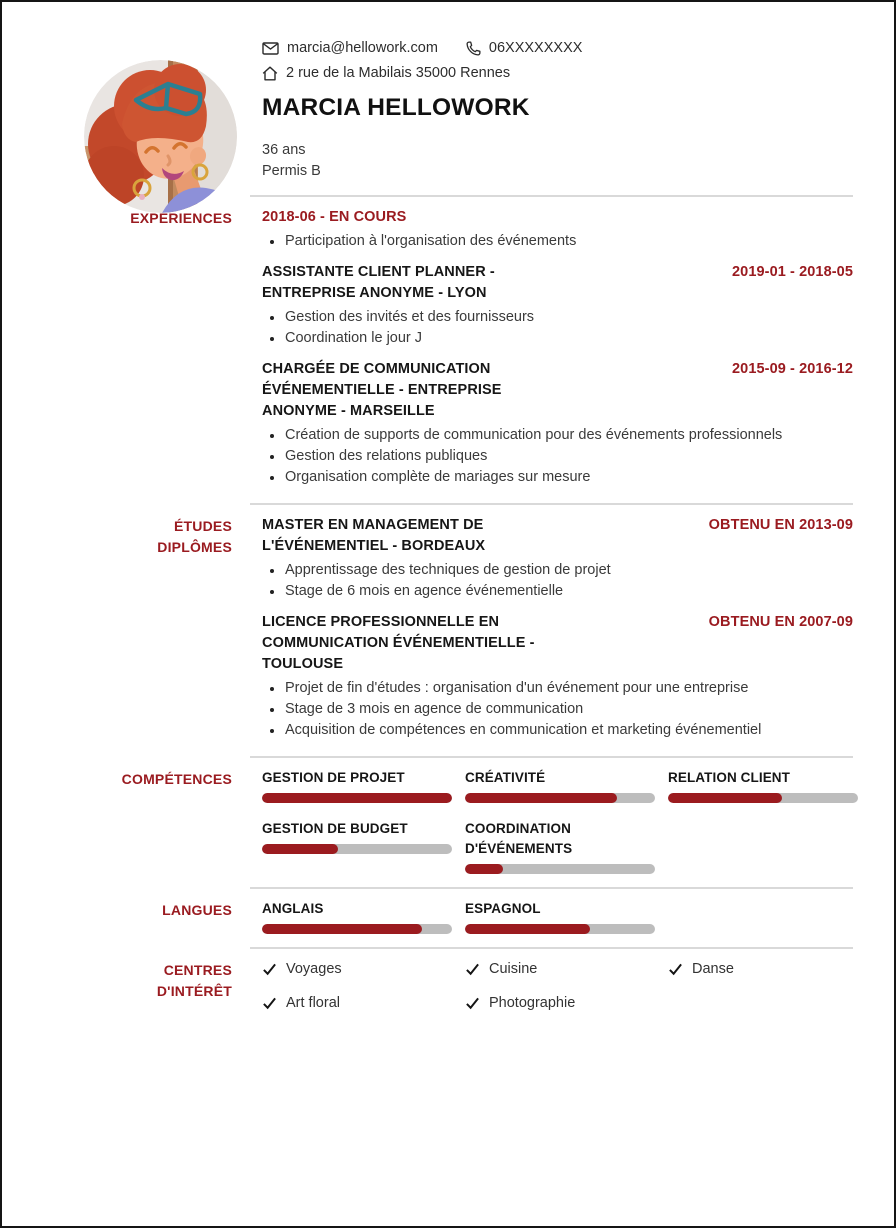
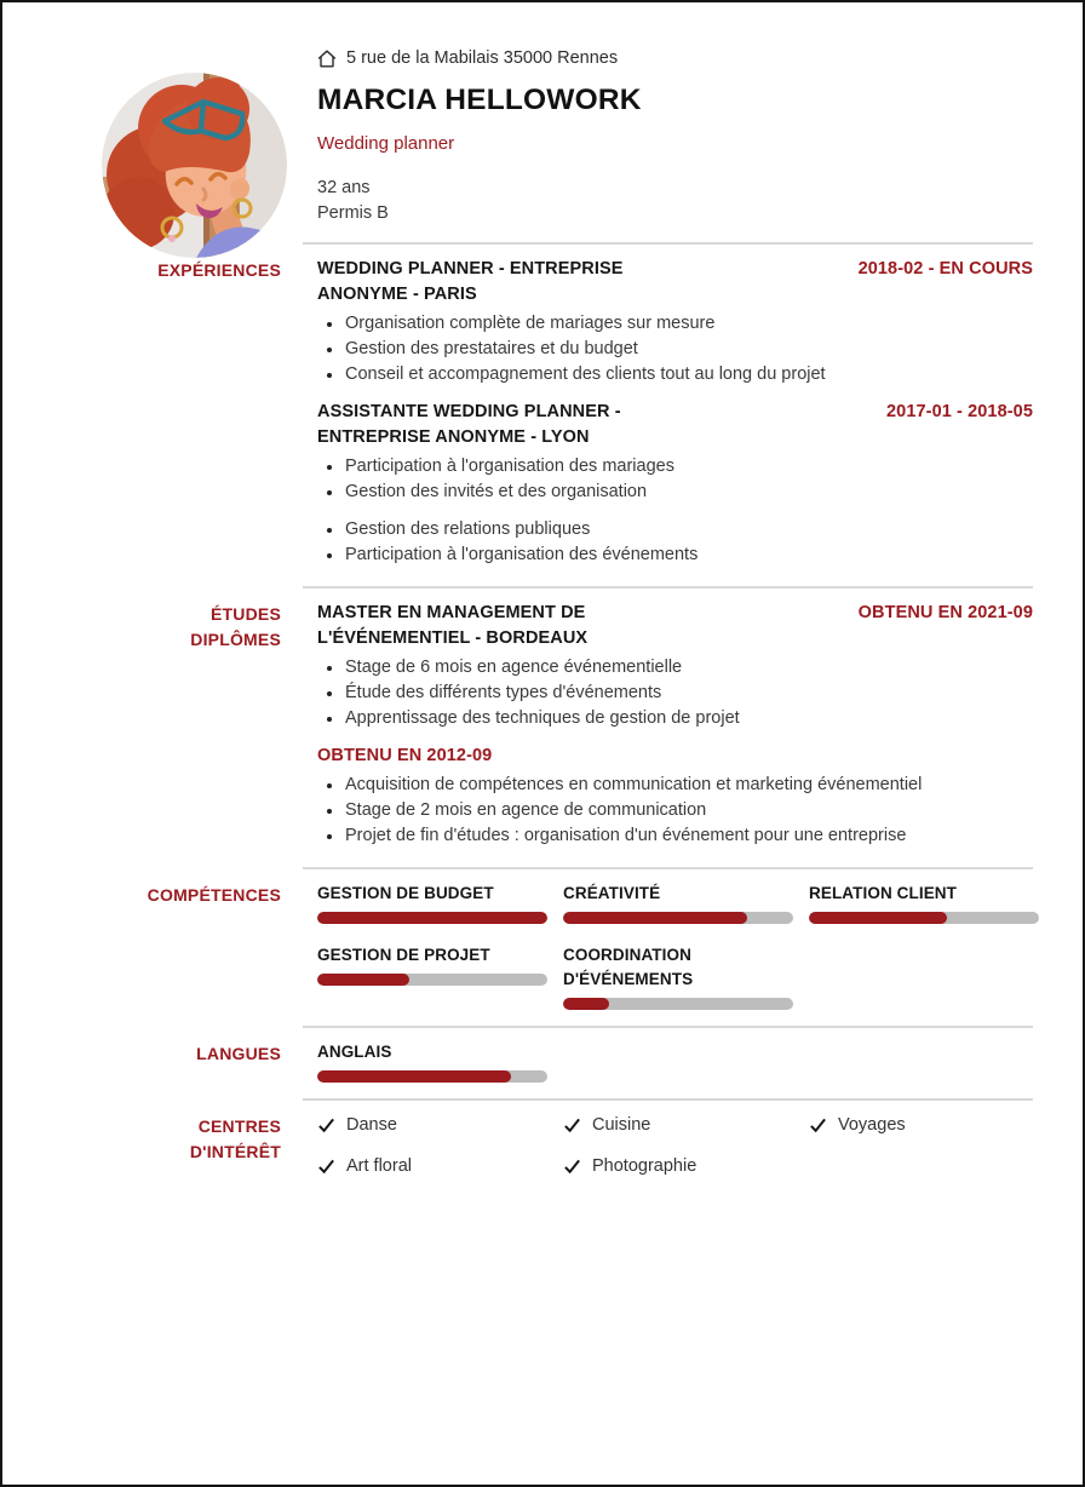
- marcia@hellowork.com
- 06XXXXXXXX
- 2 rue de la Mabilais 35000 Rennes
+ 5 rue de la Mabilais 35000 Rennes
  MARCIA HELLOWORK
+ Wedding planner
- 36 ans
+ 32 ans
  Permis B
  EXPÉRIENCES
+ WEDDING PLANNER - ENTREPRISE ANONYME - PARIS
- 2018-06 - EN COURS
+ 2018-02 - EN COURS
- Participation à l'organisation des événements
+ Organisation complète de mariages sur mesure
+ Gestion des prestataires et du budget
+ Conseil et accompagnement des clients tout au long du projet
- ASSISTANTE CLIENT PLANNER - ENTREPRISE ANONYME - LYON
+ ASSISTANTE WEDDING PLANNER - ENTREPRISE ANONYME - LYON
- 2019-01 - 2018-05
+ 2017-01 - 2018-05
+ Participation à l'organisation des mariages
- Gestion des invités et des fournisseurs
+ Gestion des invités et des organisation
- Coordination le jour J
- CHARGÉE DE COMMUNICATION ÉVÉNEMENTIELLE - ENTREPRISE ANONYME - MARSEILLE
- 2015-09 - 2016-12
- Création de supports de communication pour des événements professionnels
  Gestion des relations publiques
- Organisation complète de mariages sur mesure
+ Participation à l'organisation des événements
  ÉTUDES
  DIPLÔMES
  MASTER EN MANAGEMENT DE L'ÉVÉNEMENTIEL - BORDEAUX
- OBTENU EN 2013-09
+ OBTENU EN 2021-09
- Apprentissage des techniques de gestion de projet
+ Stage de 6 mois en agence événementielle
+ Étude des différents types d'événements
- Stage de 6 mois en agence événementielle
+ Apprentissage des techniques de gestion de projet
- LICENCE PROFESSIONNELLE EN COMMUNICATION ÉVÉNEMENTIELLE - TOULOUSE
- OBTENU EN 2007-09
+ OBTENU EN 2012-09
- Projet de fin d'études : organisation d'un événement pour une entreprise
+ Acquisition de compétences en communication et marketing événementiel
- Stage de 3 mois en agence de communication
+ Stage de 2 mois en agence de communication
- Acquisition de compétences en communication et marketing événementiel
+ Projet de fin d'études : organisation d'un événement pour une entreprise
  COMPÉTENCES
- GESTION DE PROJET
+ GESTION DE BUDGET
  CRÉATIVITÉ
  RELATION CLIENT
- GESTION DE BUDGET
+ GESTION DE PROJET
  COORDINATION D'ÉVÉNEMENTS
  LANGUES
  ANGLAIS
- ESPAGNOL
  CENTRES
  D'INTÉRÊT
- Voyages
+ Danse
  Cuisine
- Danse
+ Voyages
  Art floral
  Photographie
